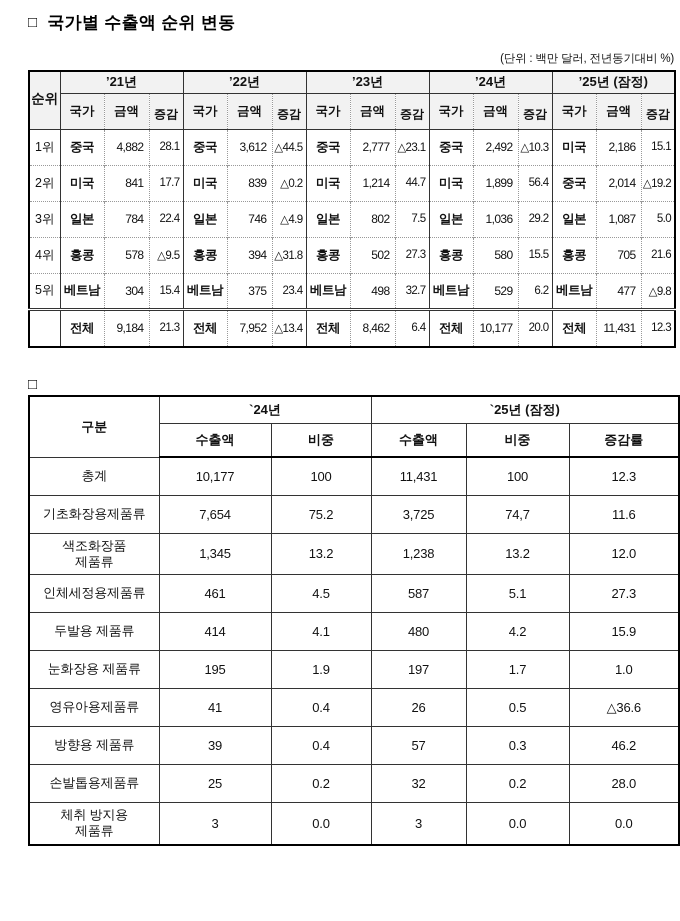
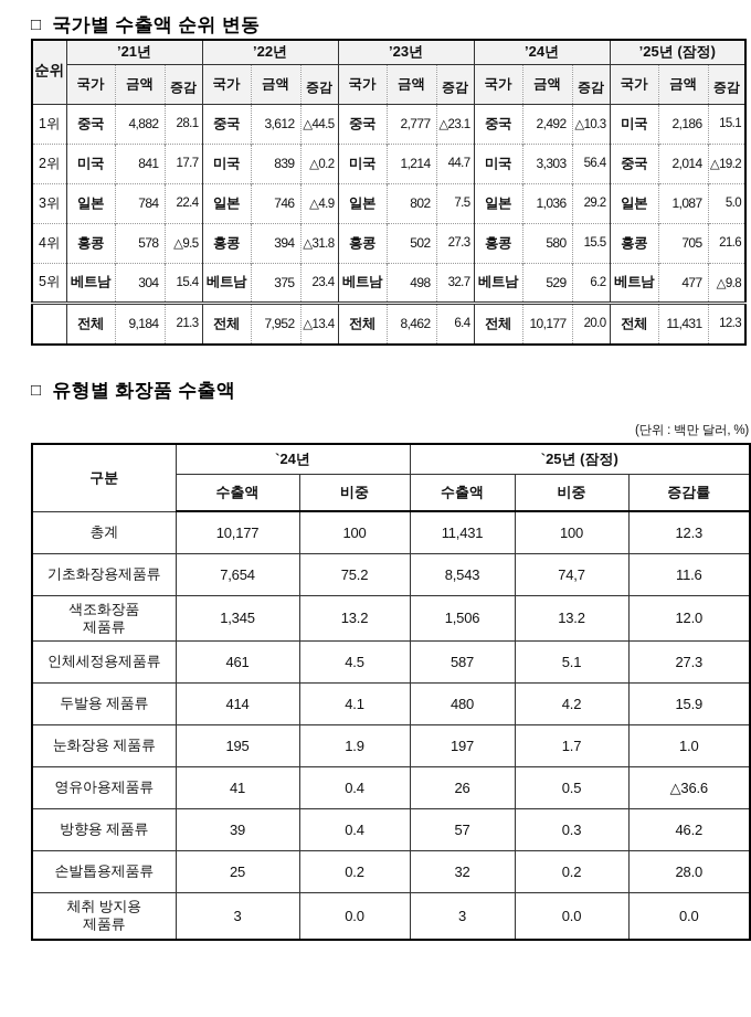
  □
  국가별 수출액 순위 변동
- (단위 : 백만 달러, 전년동기대비 %)
  순위	’21년	’22년	’23년	’24년	’25년 (잠정)
  국가	금액	증감	국가	금액	증감	국가	금액	증감	국가	금액	증감	국가	금액	증감
  1위	중국	4,882	28.1	중국	3,612	△44.5	중국	2,777	△23.1	중국	2,492	△10.3	미국	2,186	15.1
- 2위	미국	841	17.7	미국	839	△0.2	미국	1,214	44.7	미국	1,899	56.4	중국	2,014	△19.2
+ 2위	미국	841	17.7	미국	839	△0.2	미국	1,214	44.7	미국	3,303	56.4	중국	2,014	△19.2
  3위	일본	784	22.4	일본	746	△4.9	일본	802	7.5	일본	1,036	29.2	일본	1,087	5.0
  4위	홍콩	578	△9.5	홍콩	394	△31.8	홍콩	502	27.3	홍콩	580	15.5	홍콩	705	21.6
  5위	베트남	304	15.4	베트남	375	23.4	베트남	498	32.7	베트남	529	6.2	베트남	477	△9.8
  	전체	9,184	21.3	전체	7,952	△13.4	전체	8,462	6.4	전체	10,177	20.0	전체	11,431	12.3
  □
+ 유형별 화장품 수출액
+ (단위 : 백만 달러, %)
  구분	`24년	`25년 (잠정)
  수출액	비중	수출액	비중	증감률
  총계	10,177	100	11,431	100	12.3
- 기초화장용제품류	7,654	75.2	3,725	74,7	11.6
+ 기초화장용제품류	7,654	75.2	8,543	74,7	11.6
- 색조화장품 제품류	1,345	13.2	1,238	13.2	12.0
+ 색조화장품 제품류	1,345	13.2	1,506	13.2	12.0
  인체세정용제품류	461	4.5	587	5.1	27.3
  두발용 제품류	414	4.1	480	4.2	15.9
  눈화장용 제품류	195	1.9	197	1.7	1.0
  영유아용제품류	41	0.4	26	0.5	△36.6
  방향용 제품류	39	0.4	57	0.3	46.2
  손발톱용제품류	25	0.2	32	0.2	28.0
  체취 방지용 제품류	3	0.0	3	0.0	0.0
